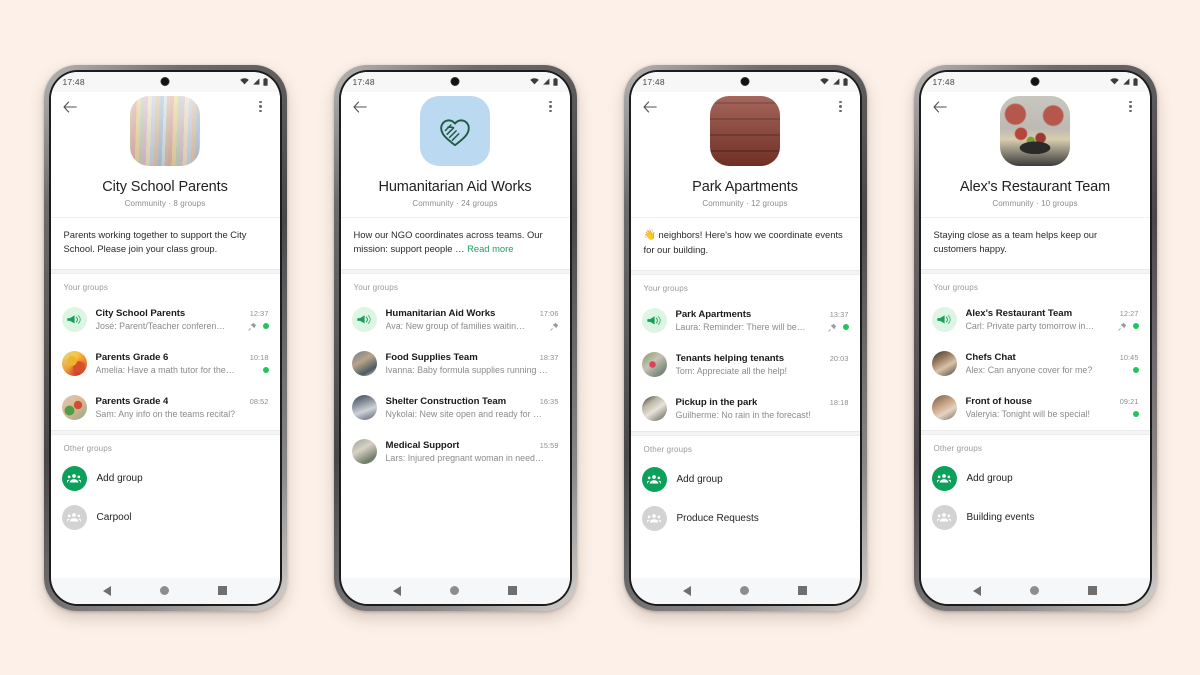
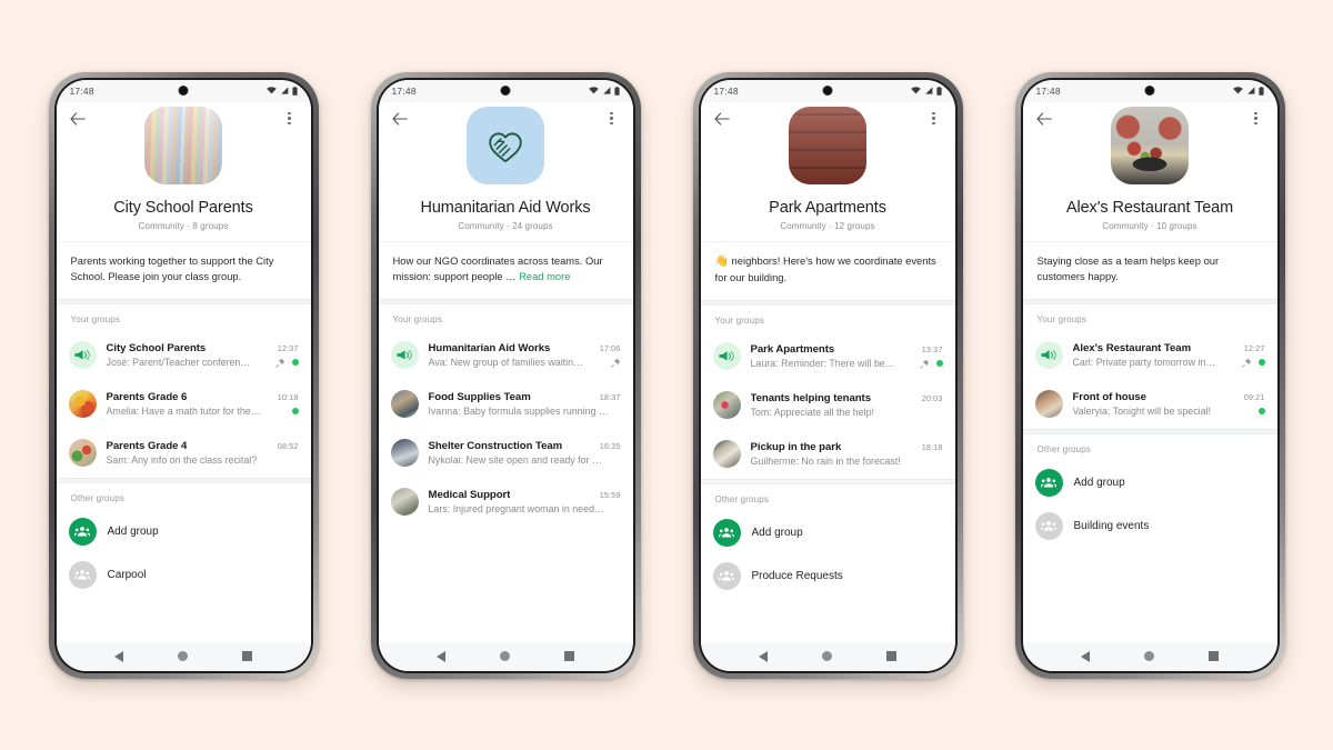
  17:48
  City School Parents
  Community · 8 groups
  Parents working together to support the City School. Please join your class group.
  Your groups
  City School Parents
  12:37
  José: Parent/Teacher conferen…
  Parents Grade 6
  10:18
  Amelia: Have a math tutor for the…
  Parents Grade 4
  08:52
- Sam: Any info on the teams recital?
+ Sam: Any info on the class recital?
  Other groups
  Add group
  Carpool
  17:48
  Humanitarian Aid Works
  Community · 24 groups
  How our NGO coordinates across teams. Our mission: support people … Read more
  Your groups
  Humanitarian Aid Works
  17:06
  Ava: New group of families waitin…
  Food Supplies Team
  18:37
  Ivanna: Baby formula supplies running …
  Shelter Construction Team
  16:35
  Nykolai: New site open and ready for …
  Medical Support
  15:59
  Lars: Injured pregnant woman in need…
  17:48
  Park Apartments
  Community · 12 groups
  👋 neighbors! Here's how we coordinate events for our building.
  Your groups
  Park Apartments
  13:37
  Laura: Reminder: There will be…
  Tenants helping tenants
  20:03
  Tom: Appreciate all the help!
  Pickup in the park
  18:18
  Guilherme: No rain in the forecast!
  Other groups
  Add group
  Produce Requests
  17:48
  Alex's Restaurant Team
  Community · 10 groups
  Staying close as a team helps keep our customers happy.
  Your groups
  Alex's Restaurant Team
  12:27
  Carl: Private party tomorrow in…
- Chefs Chat
- 10:45
- Alex: Can anyone cover for me?
  Front of house
  09:21
  Valeryia: Tonight will be special!
  Other groups
  Add group
  Building events
